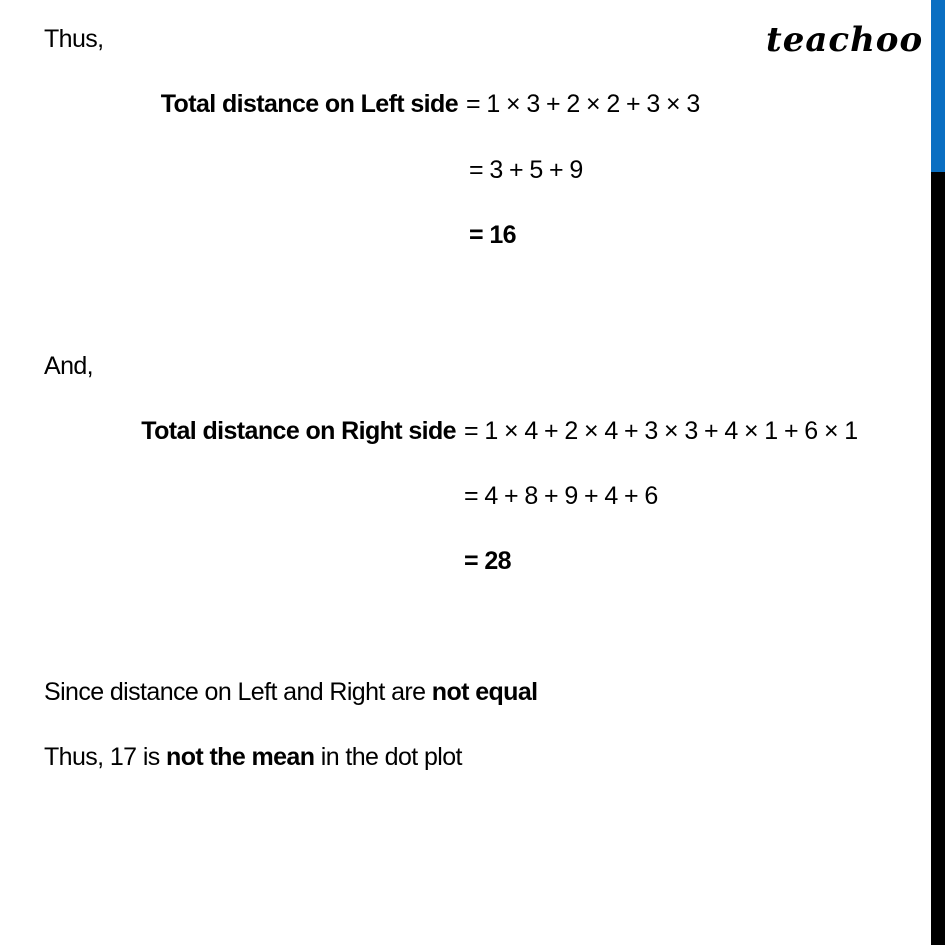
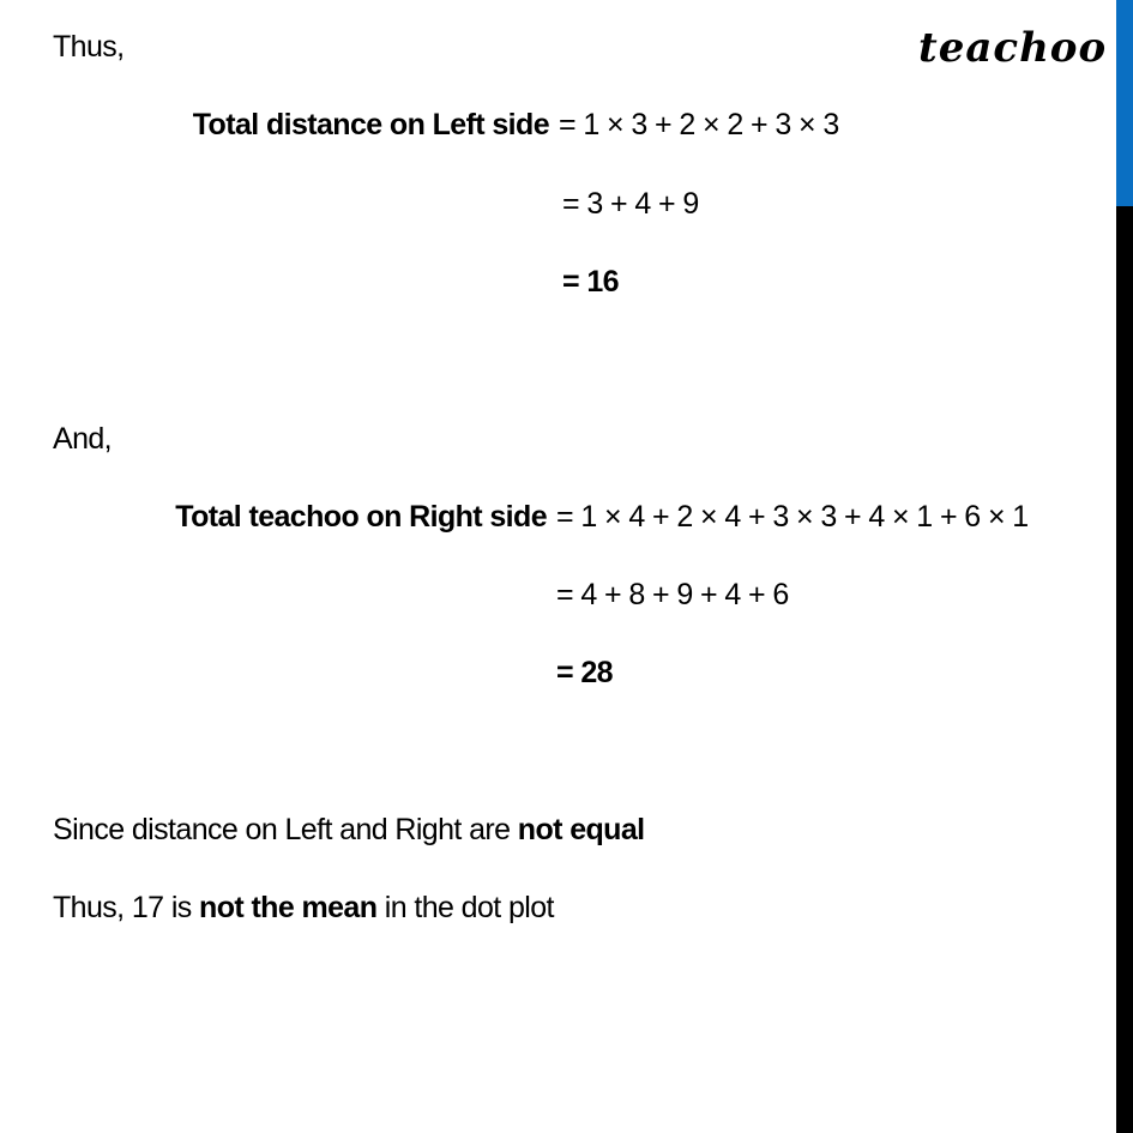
  teachoo
  Thus,
  Total distance on Left side
  = 1 × 3 + 2 × 2 + 3 × 3
- = 3 + 5 + 9
+ = 3 + 4 + 9
  = 16
  And,
- Total distance on Right side
+ Total teachoo on Right side
  = 1 × 4 + 2 × 4 + 3 × 3 + 4 × 1 + 6 × 1
  = 4 + 8 + 9 + 4 + 6
  = 28
  Since distance on Left and Right are not equal
  Thus, 17 is not the mean in the dot plot
